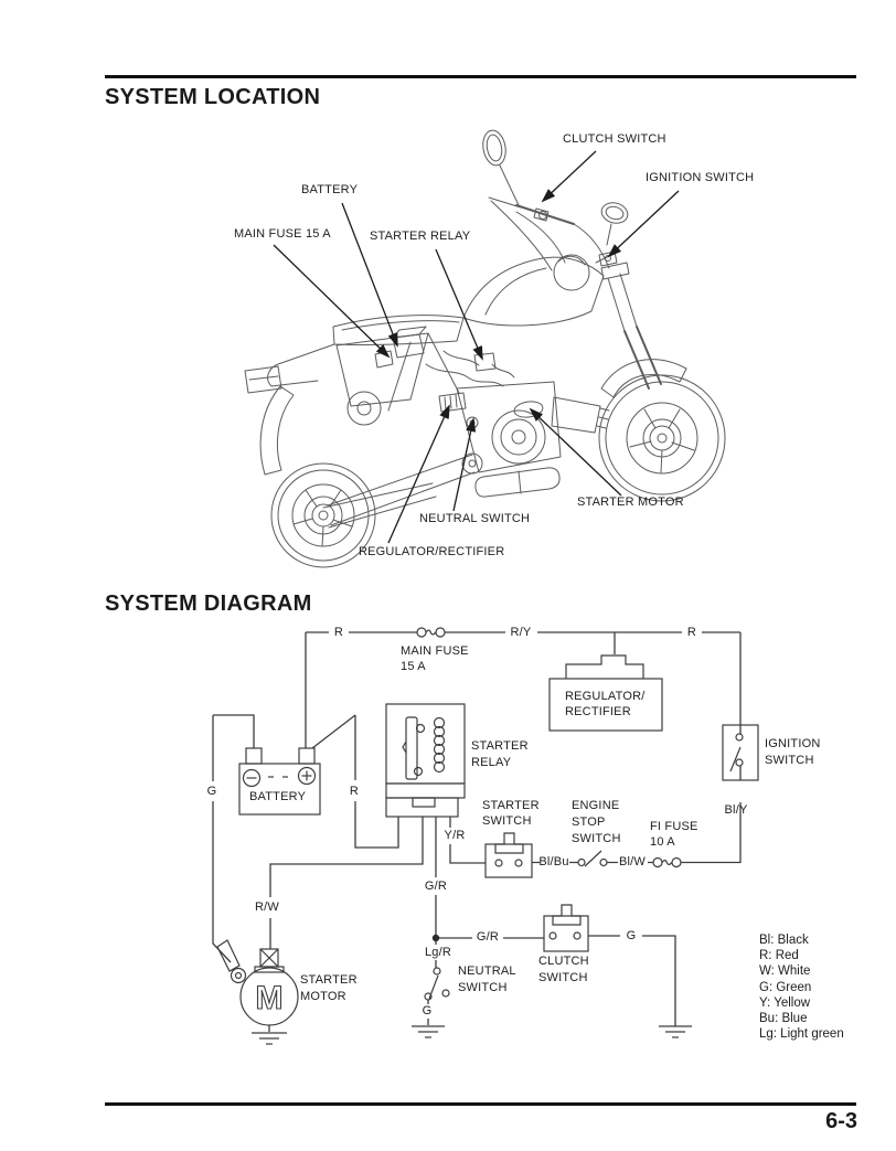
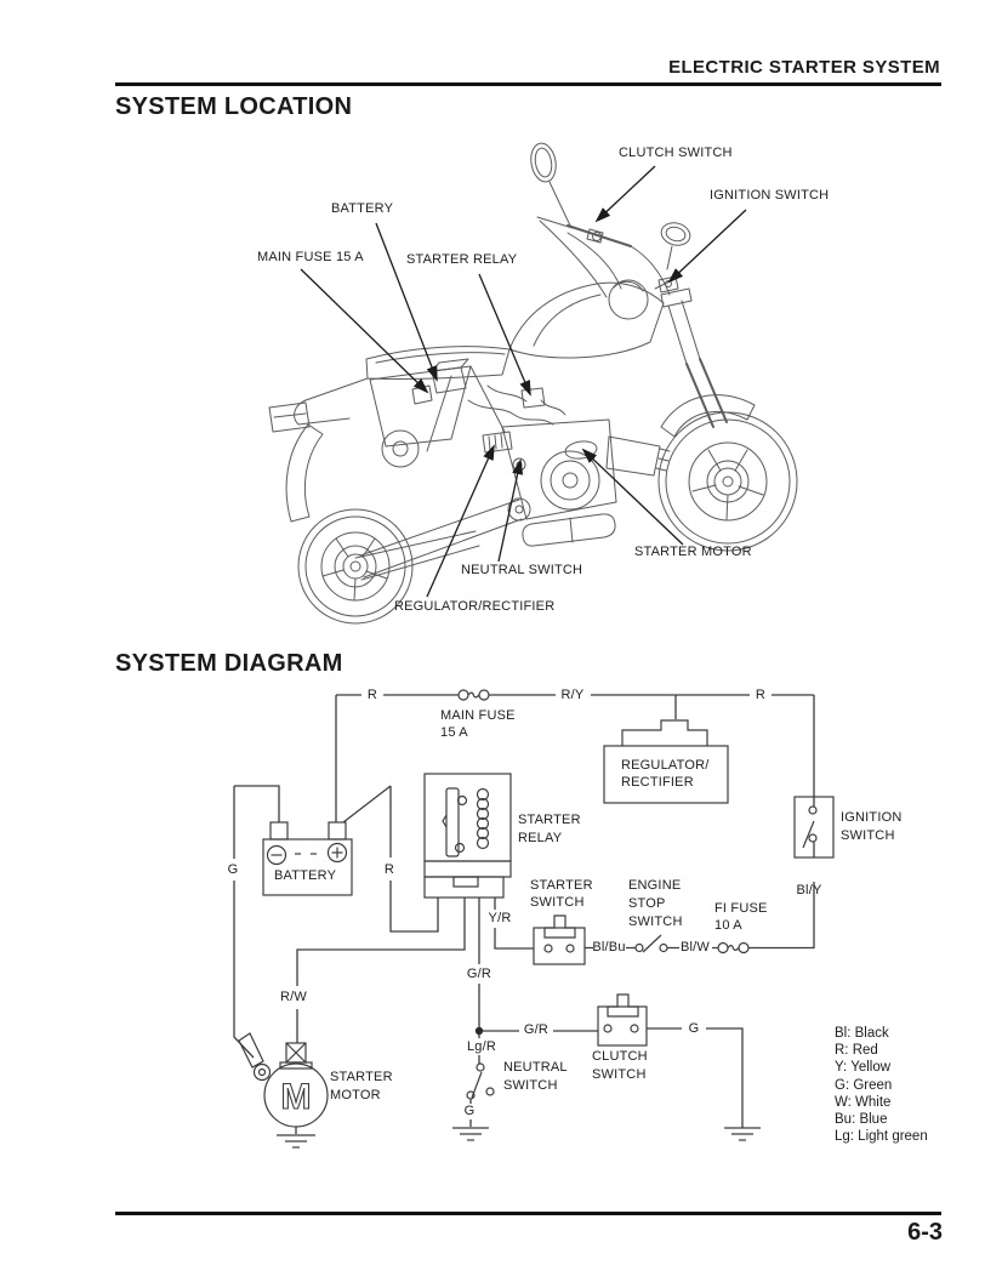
+ ELECTRIC STARTER SYSTEM
  SYSTEM LOCATION
  SYSTEM DIAGRAM
  6-3
  M
  CLUTCH SWITCH
  IGNITION SWITCH
  BATTERY
  MAIN FUSE 15 A
  STARTER RELAY
  STARTER MOTOR
  NEUTRAL SWITCH
  REGULATOR/RECTIFIER
  MAIN FUSE
  15 A
  REGULATOR/
  RECTIFIER
  BATTERY
  STARTER
  RELAY
  IGNITION
  SWITCH
  STARTER
  SWITCH
  ENGINE
  STOP
  SWITCH
  FI FUSE
  10 A
  STARTER
  MOTOR
  NEUTRAL
  SWITCH
  CLUTCH
  SWITCH
  R
  R/Y
  R
  G
  R
  Y/R
  G/R
  G/R
  Lg/R
  G
  G
  Bl/Bu
  Bl/W
  Bl/Y
  R/W
  Bl: Black
  R: Red
- W: White
+ Y: Yellow
  G: Green
- Y: Yellow
+ W: White
  Bu: Blue
  Lg: Light green
